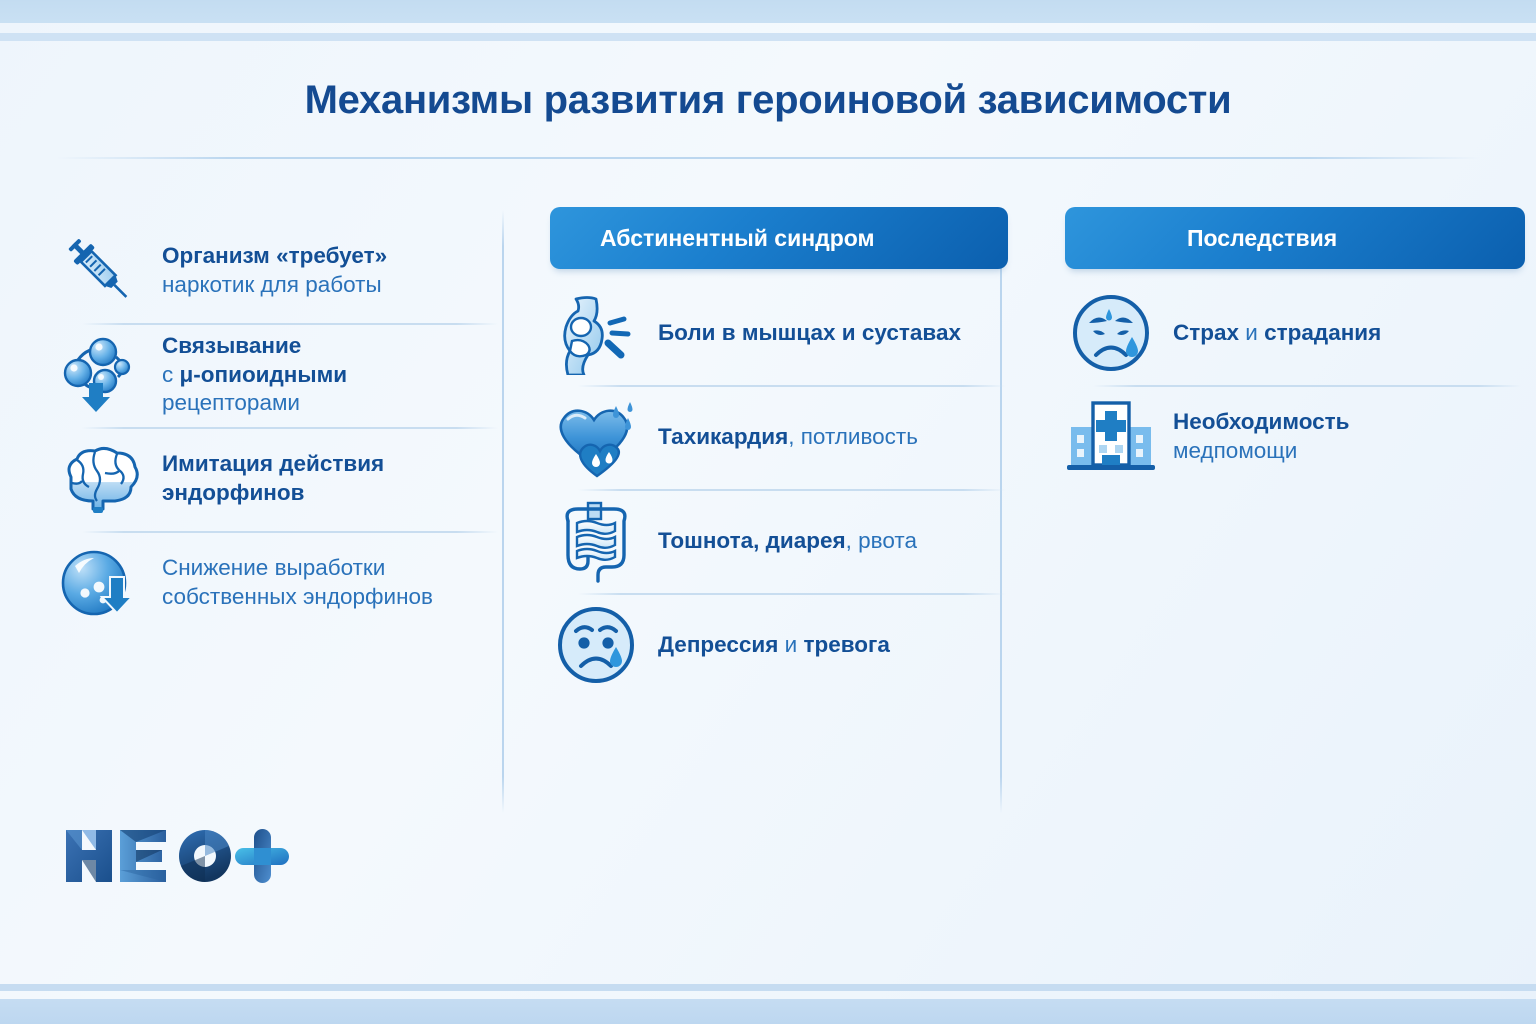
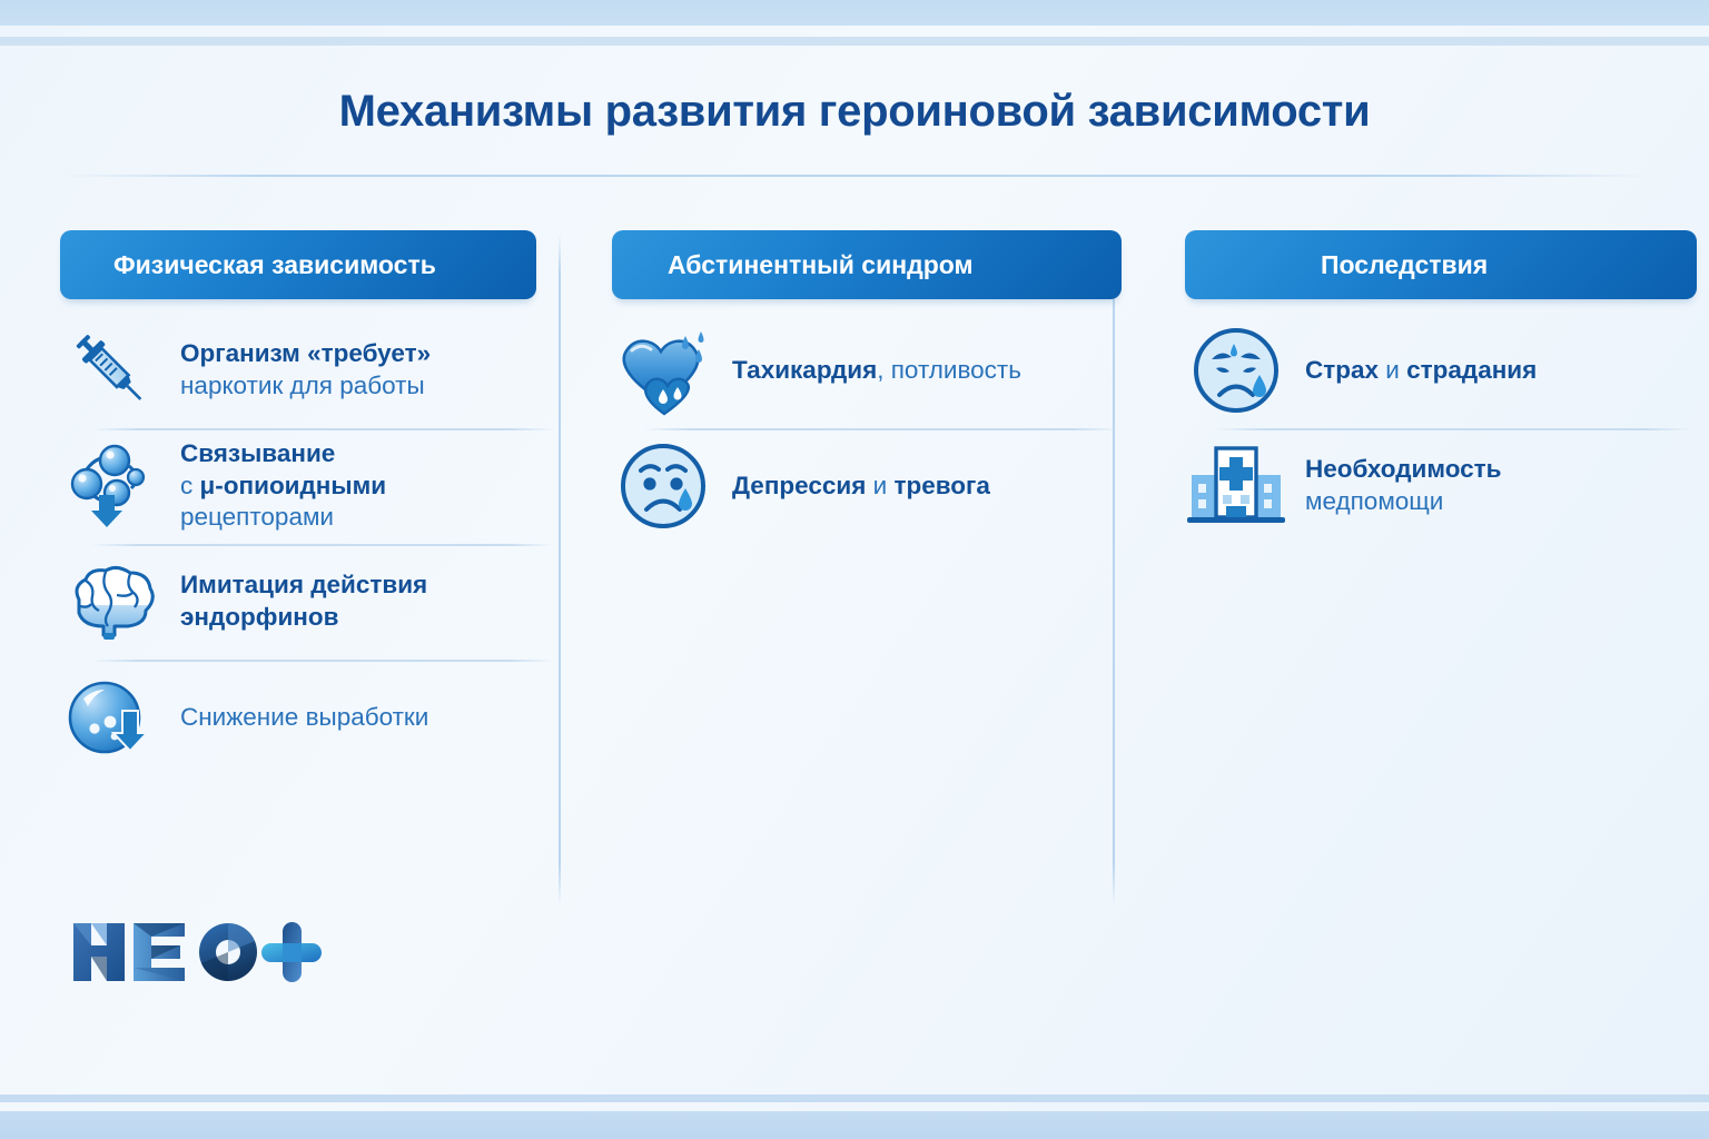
  Механизмы развития героиновой зависимости
+ Физическая зависимость
  Организм «требует»
  наркотик для работы
  Связывание
  с μ-опиоидными
  рецепторами
  Имитация действия
  эндорфинов
  Снижение выработки
- собственных эндорфинов
  Абстинентный синдром
- Боли в мышцах и суставах
  Тахикардия, потливость
- Тошнота, диарея, рвота
  Депрессия и тревога
  Последствия
  Страх и страдания
  Необходимость
  медпомощи
